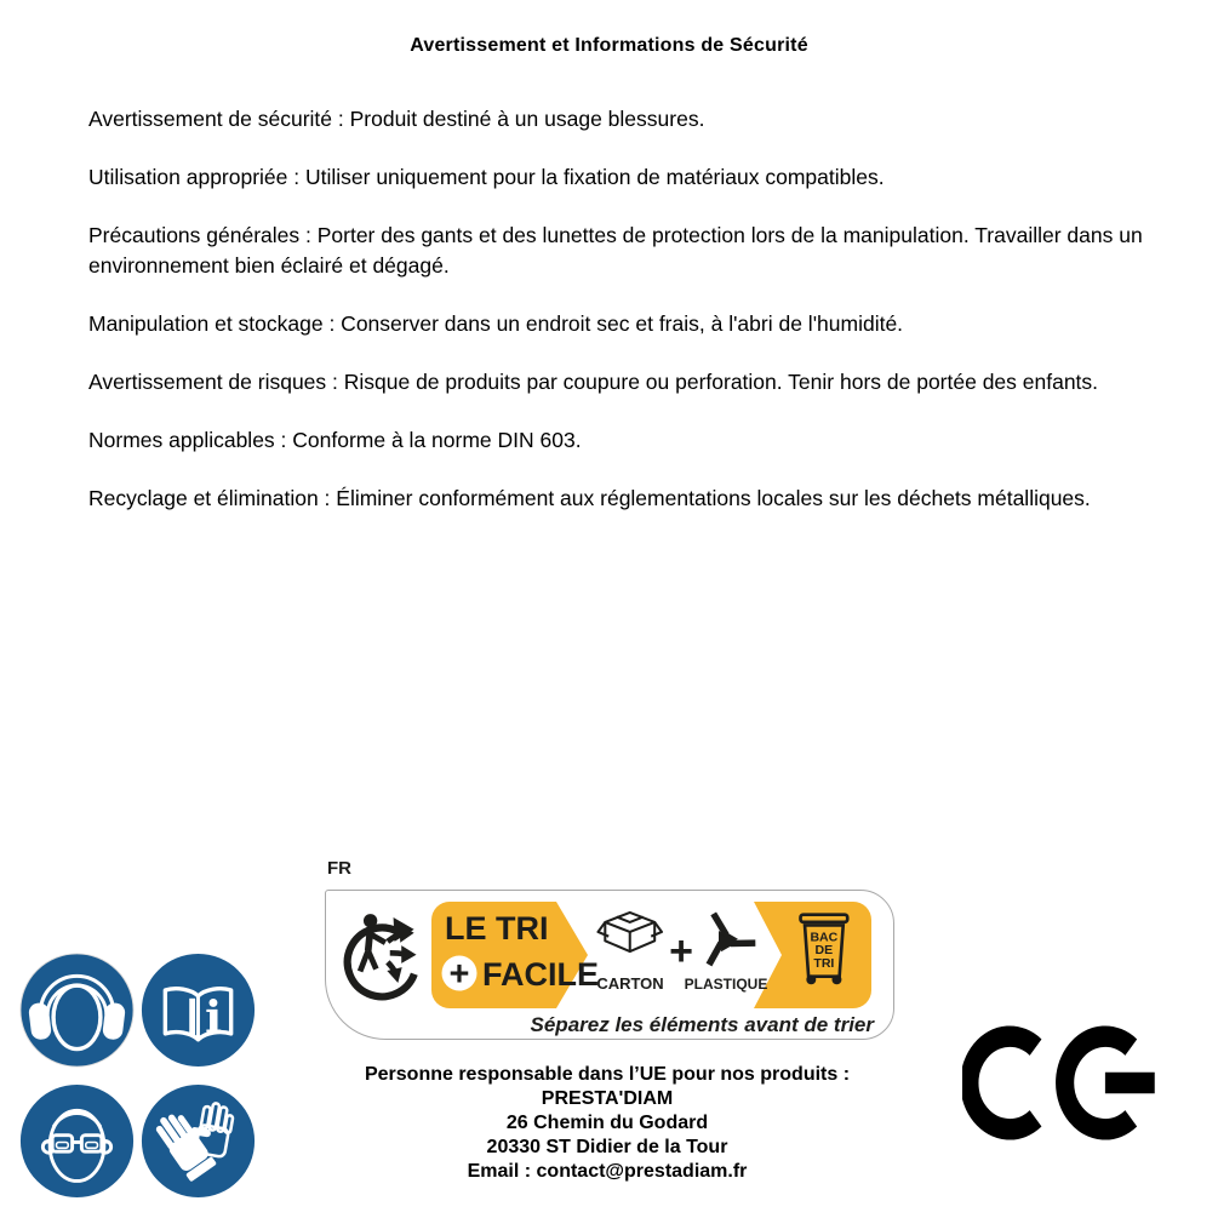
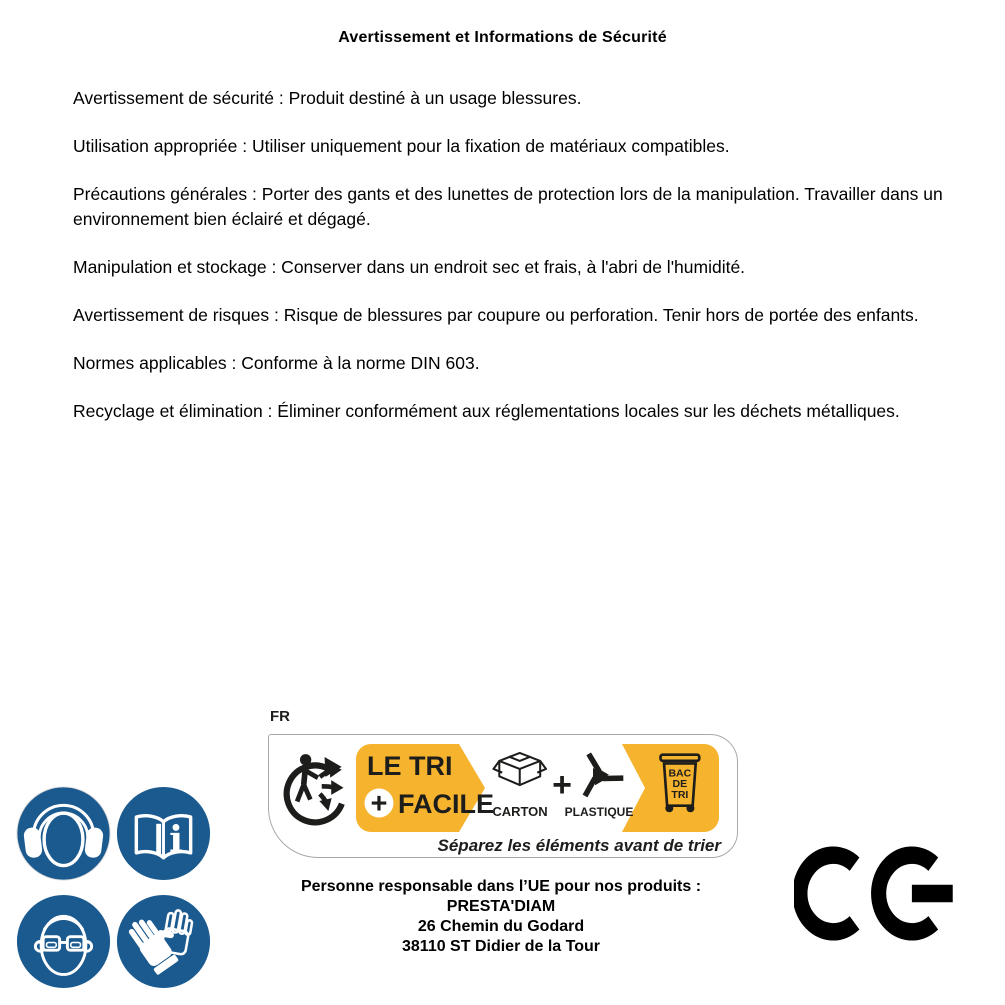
  Avertissement et Informations de Sécurité
  Avertissement de sécurité : Produit destiné à un usage blessures.
  Utilisation appropriée : Utiliser uniquement pour la fixation de matériaux compatibles.
  Précautions générales : Porter des gants et des lunettes de protection lors de la manipulation. Travailler dans un environnement bien éclairé et dégagé.
  Manipulation et stockage : Conserver dans un endroit sec et frais, à l'abri de l'humidité.
- Avertissement de risques : Risque de produits par coupure ou perforation. Tenir hors de portée des enfants.
+ Avertissement de risques : Risque de blessures par coupure ou perforation. Tenir hors de portée des enfants.
  Normes applicables : Conforme à la norme DIN 603.
  Recyclage et élimination : Éliminer conformément aux réglementations locales sur les déchets métalliques.
  i
  FR
  LE TRI
  +
  FACILE
  CARTON
  +
  PLASTIQUE
  BAC
  DE
  TRI
  Séparez les éléments avant de trier
  Personne responsable dans l’UE pour nos produits :
  PRESTA'DIAM
  26 Chemin du Godard
- 20330 ST Didier de la Tour
+ 38110 ST Didier de la Tour
- Email : contact@prestadiam.fr
